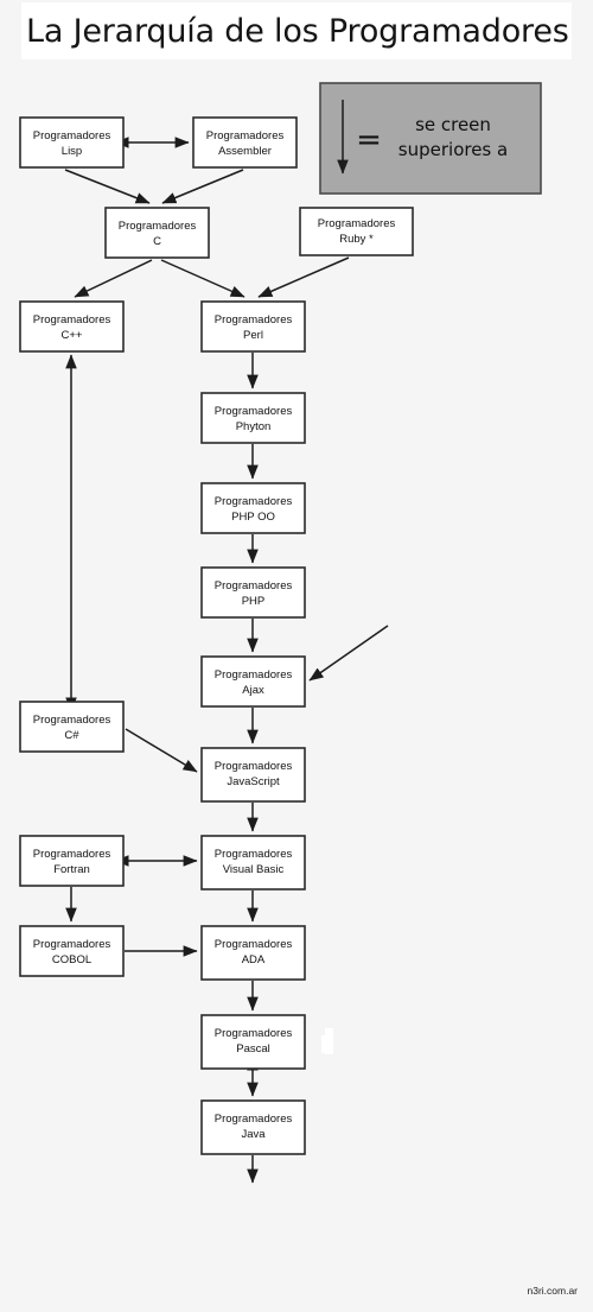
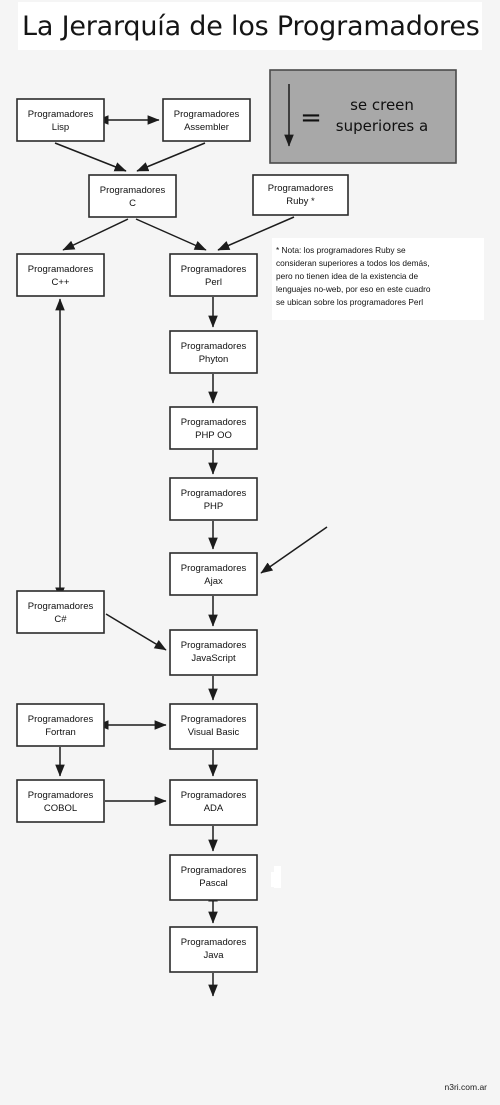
  La Jerarquía de los Programadores
  =
  se creen
  superiores a
+ * Nota: los programadores Ruby se
+ consideran superiores a todos los demás,
+ pero no tienen idea de la existencia de
+ lenguajes no-web, por eso en este cuadro
+ se ubican sobre los programadores Perl
  Programadores
  Lisp
  Programadores
  Assembler
  Programadores
  C
  Programadores
  Ruby *
  Programadores
  C++
  Programadores
  Perl
  Programadores
  Phyton
  Programadores
  PHP OO
  Programadores
  PHP
  Programadores
  Ajax
  Programadores
  C#
  Programadores
  JavaScript
  Programadores
  Fortran
  Programadores
  Visual Basic
  Programadores
  COBOL
  Programadores
  ADA
  Programadores
  Pascal
  Programadores
  Java
  n3ri.com.ar
